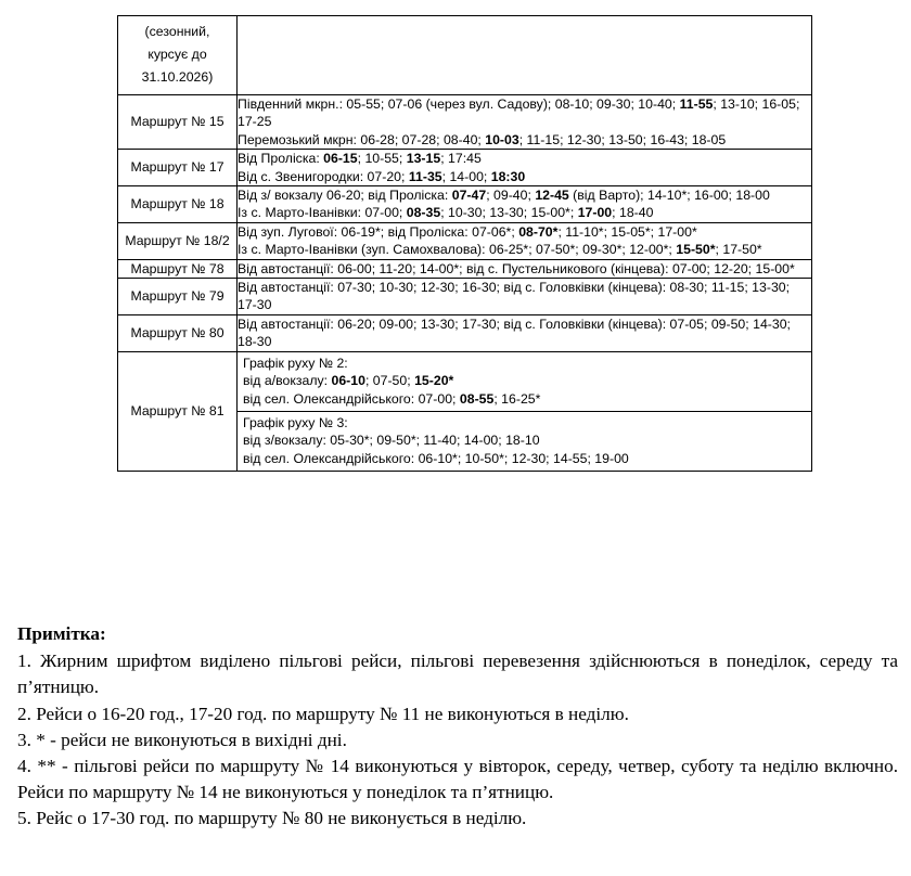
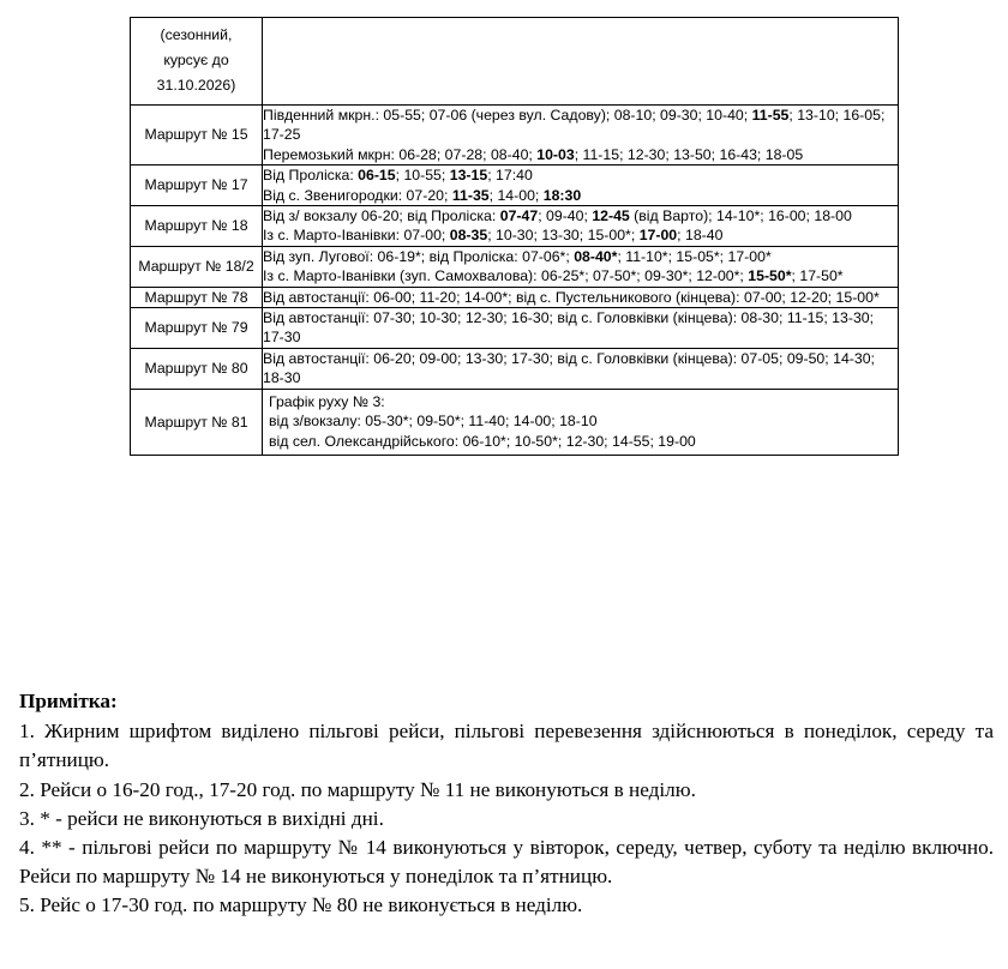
  (сезонний,курсує до31.10.2026)
  Маршрут № 15	Південний мкрн.: 05-55; 07-06 (через вул. Садову); 08-10; 09-30; 10-40; 11-55; 13-10; 16-05; 17-25Перемозький мкрн: 06-28; 07-28; 08-40; 10-03; 11-15; 12-30; 13-50; 16-43; 18-05
- Маршрут № 17	Від Проліска: 06-15; 10-55; 13-15; 17:45Від с. Звенигородки: 07-20; 11-35; 14-00; 18:30
+ Маршрут № 17	Від Проліска: 06-15; 10-55; 13-15; 17:40Від с. Звенигородки: 07-20; 11-35; 14-00; 18:30
  Маршрут № 18	Від з/ вокзалу 06-20; від Проліска: 07-47; 09-40; 12-45 (від Варто); 14-10*; 16-00; 18-00Із с. Марто-Іванівки: 07-00; 08-35; 10-30; 13-30; 15-00*; 17-00; 18-40
- Маршрут № 18/2	Від зуп. Лугової: 06-19*; від Проліска: 07-06*; 08-70*; 11-10*; 15-05*; 17-00*Із с. Марто-Іванівки (зуп. Самохвалова): 06-25*; 07-50*; 09-30*; 12-00*; 15-50*; 17-50*
+ Маршрут № 18/2	Від зуп. Лугової: 06-19*; від Проліска: 07-06*; 08-40*; 11-10*; 15-05*; 17-00*Із с. Марто-Іванівки (зуп. Самохвалова): 06-25*; 07-50*; 09-30*; 12-00*; 15-50*; 17-50*
  Маршрут № 78	Від автостанції: 06-00; 11-20; 14-00*; від с. Пустельникового (кінцева): 07-00; 12-20; 15-00*
  Маршрут № 79	Від автостанції: 07-30; 10-30; 12-30; 16-30; від с. Головківки (кінцева): 08-30; 11-15; 13-30; 17-30
  Маршрут № 80	Від автостанції: 06-20; 09-00; 13-30; 17-30; від с. Головківки (кінцева): 07-05; 09-50; 14-30; 18-30
  Маршрут № 81
- Графік руху № 2:від а/вокзалу: 06-10; 07-50; 15-20*від сел. Олександрійського: 07-00; 08-55; 16-25*
  Графік руху № 3:від з/вокзалу: 05-30*; 09-50*; 11-40; 14-00; 18-10від сел. Олександрійського: 06-10*; 10-50*; 12-30; 14-55; 19-00
  Примітка:
  1. Жирним шрифтом виділено пільгові рейси, пільгові перевезення здійснюються в понеділок, середу та п’ятницю.
  2. Рейси о 16-20 год., 17-20 год. по маршруту № 11 не виконуються в неділю.
  3. * - рейси не виконуються в вихідні дні.
  4. ** - пільгові рейси по маршруту № 14 виконуються у вівторок, середу, четвер, суботу та неділю включно. Рейси по маршруту № 14 не виконуються у понеділок та п’ятницю.
  5. Рейс о 17-30 год. по маршруту № 80 не виконується в неділю.
